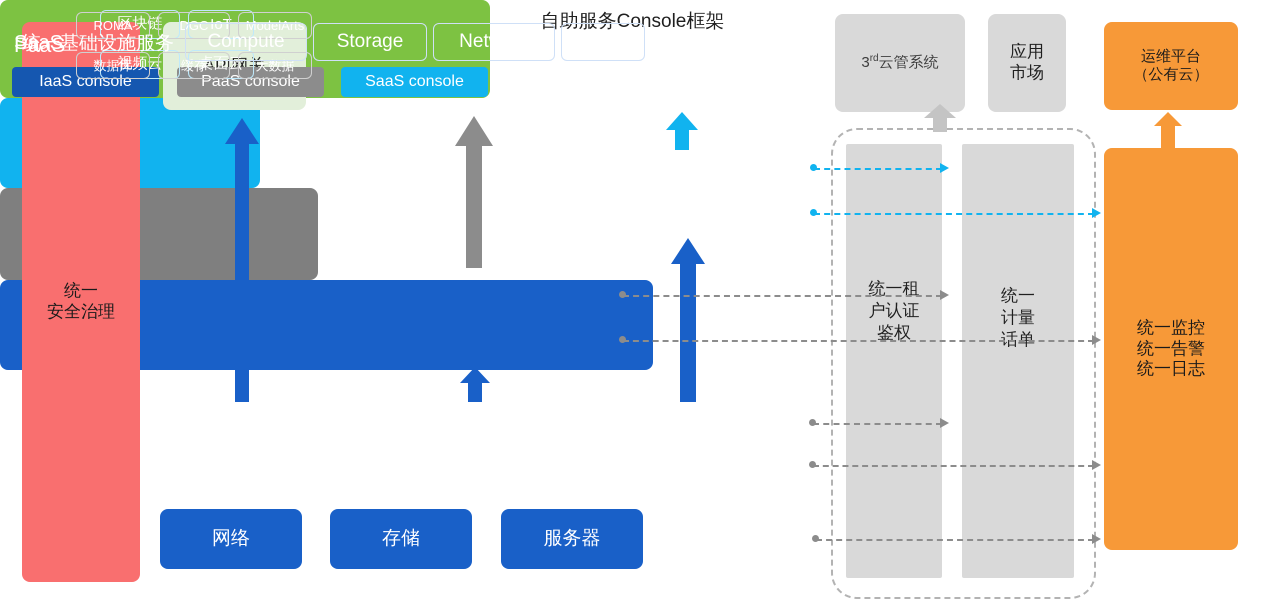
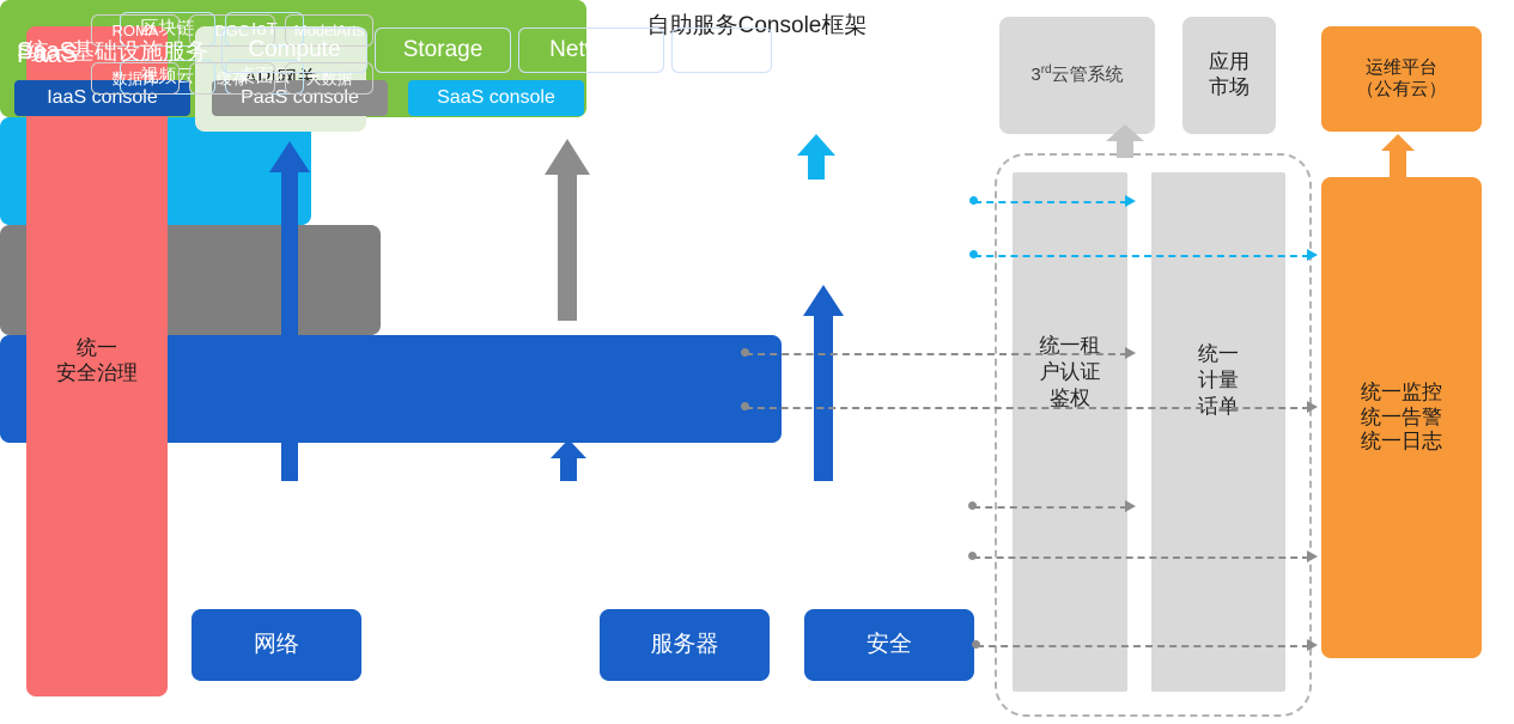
  统一
  安全治理
  API网关
  自助服务Console框架
  IaaS console
  PaaS console
  SaaS console
  3rd云管系统
  应用
  市场
  运维平台
  （公有云）
  统一监控
  统一告警
  统一日志
  统一租
  户认证
  鉴权
  统一
  计量
  话单
  SaaS
  区块链
  IoT
  视频云
  桌面云
  PaaS
  ROMA
  DGC
  ModelArts
  数据库
  缓存
  大数据
  统一基础设施服务
  Compute
  Storage
  Network
  网络
- 存储
  服务器
+ 安全
